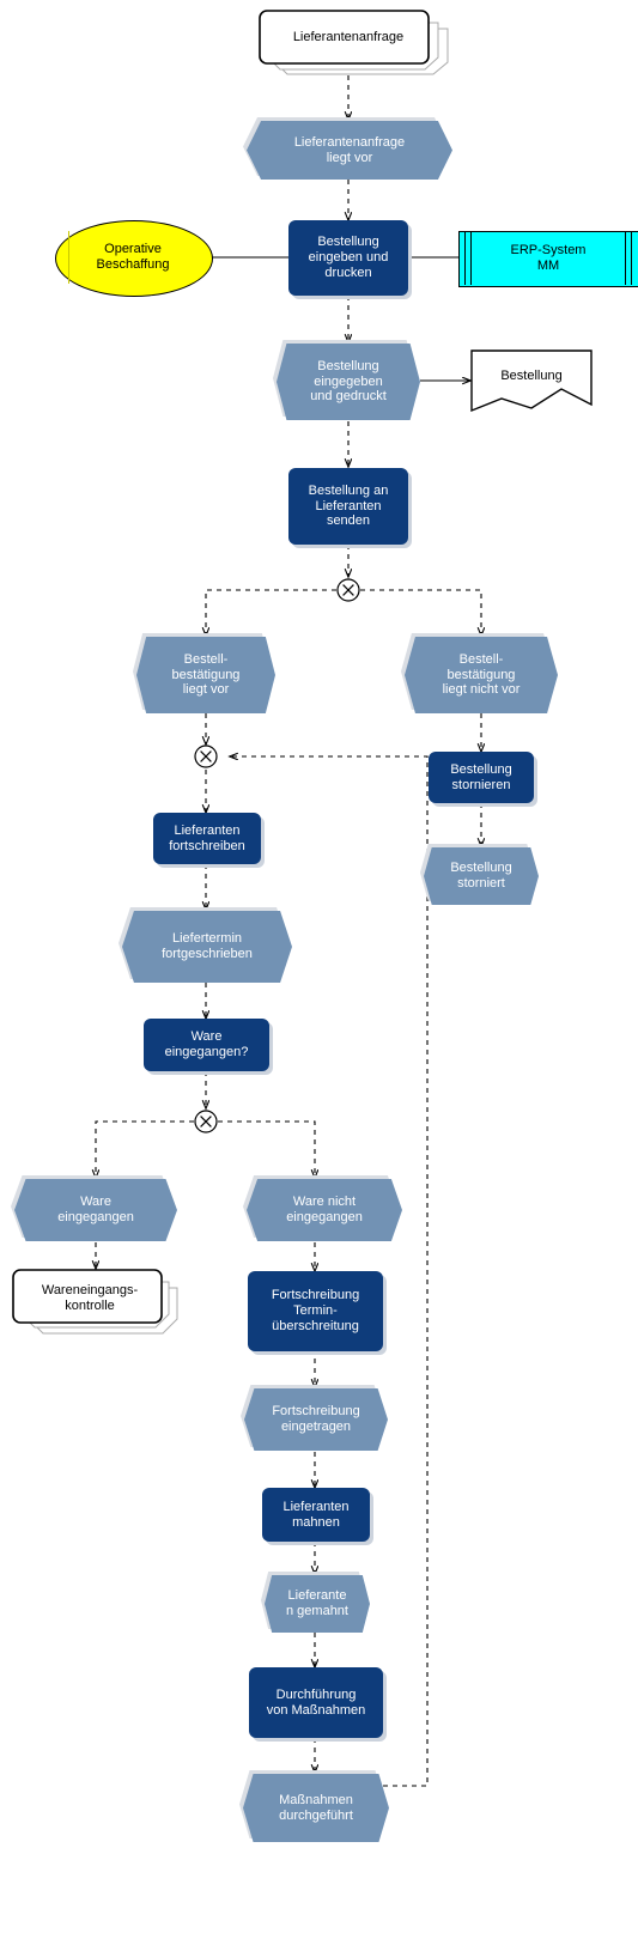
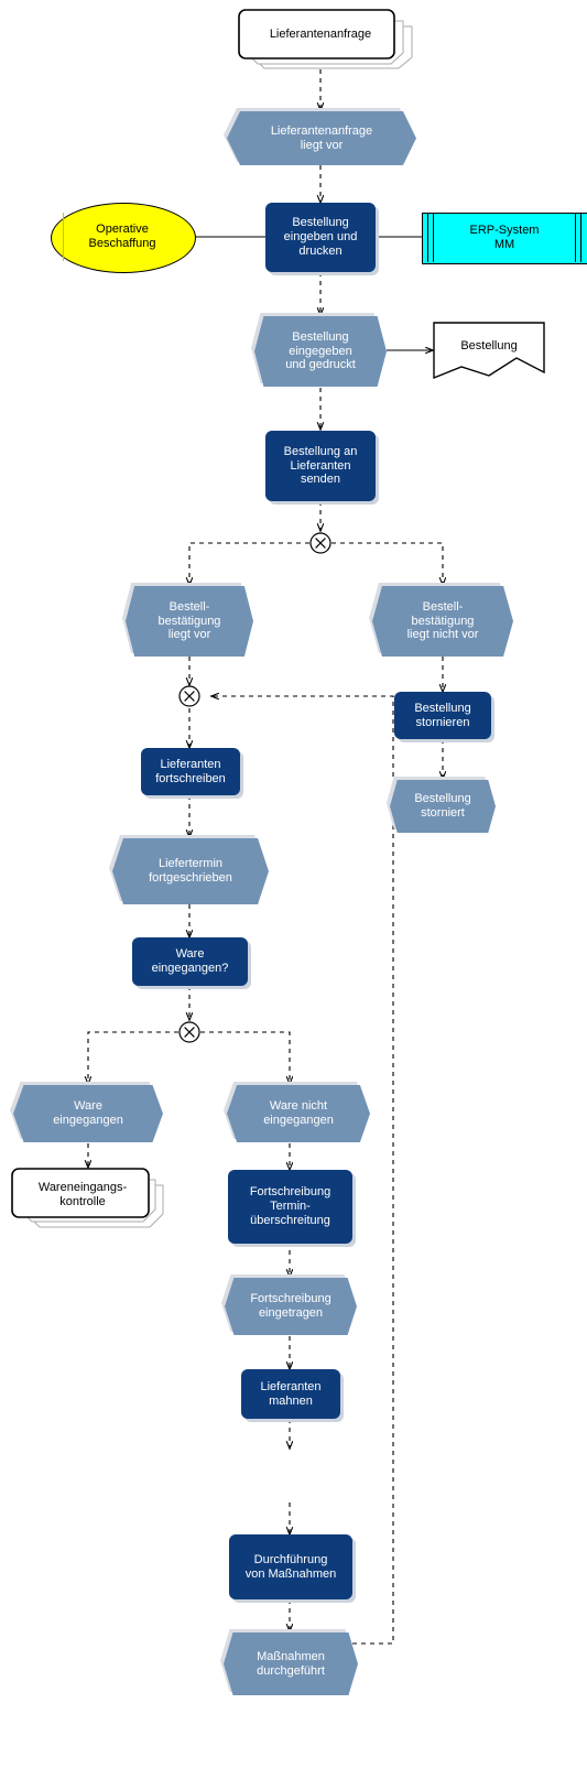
  Lieferantenanfrage
  Lieferantenanfrage
  liegt vor
  Operative
  Beschaffung
  Bestellung
  eingeben und
  drucken
  ERP-System
  MM
  Bestellung
  eingegeben
  und gedruckt
  Bestellung
  Bestellung an
  Lieferanten
  senden
  Bestell-
  bestätigung
  liegt vor
  Bestell-
  bestätigung
  liegt nicht vor
  Bestellung
  stornieren
  Bestellung
  storniert
  Lieferanten
  fortschreiben
  Liefertermin
  fortgeschrieben
  Ware
  eingegangen?
  Ware
  eingegangen
  Ware nicht
  eingegangen
  Wareneingangs-
  kontrolle
  Fortschreibung
  Termin-
  überschreitung
  Fortschreibung
  eingetragen
  Lieferanten
  mahnen
- Lieferante
- n gemahnt
  Durchführung
  von Maßnahmen
  Maßnahmen
  durchgeführt
